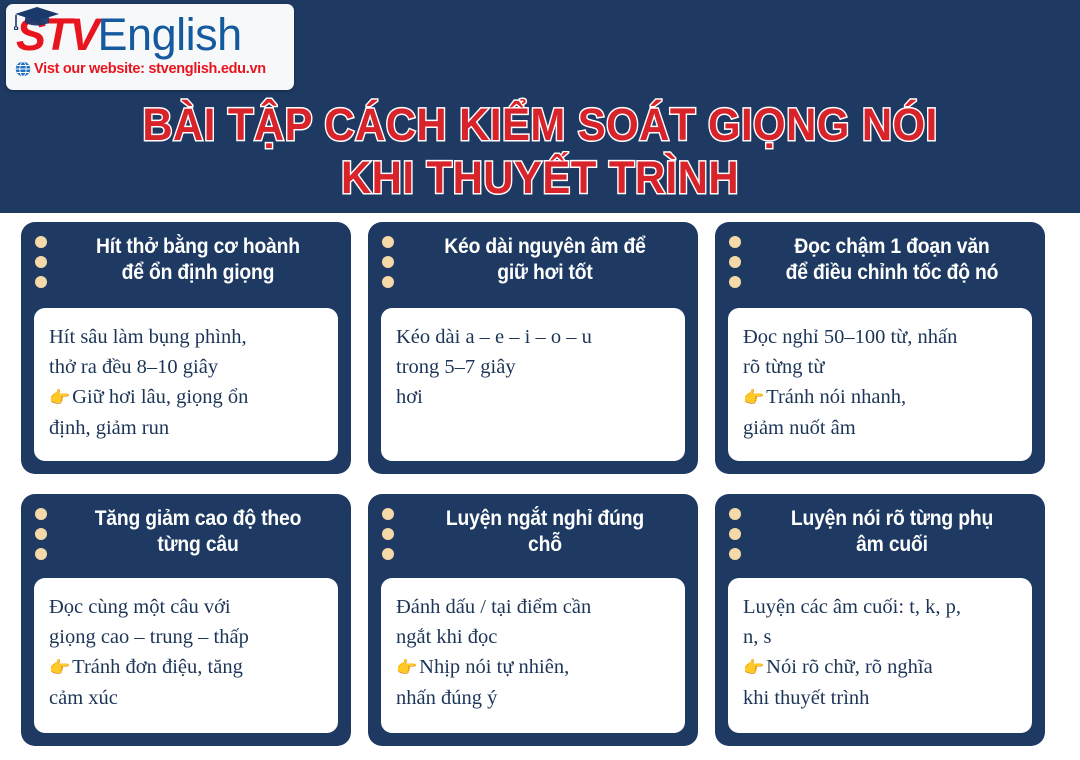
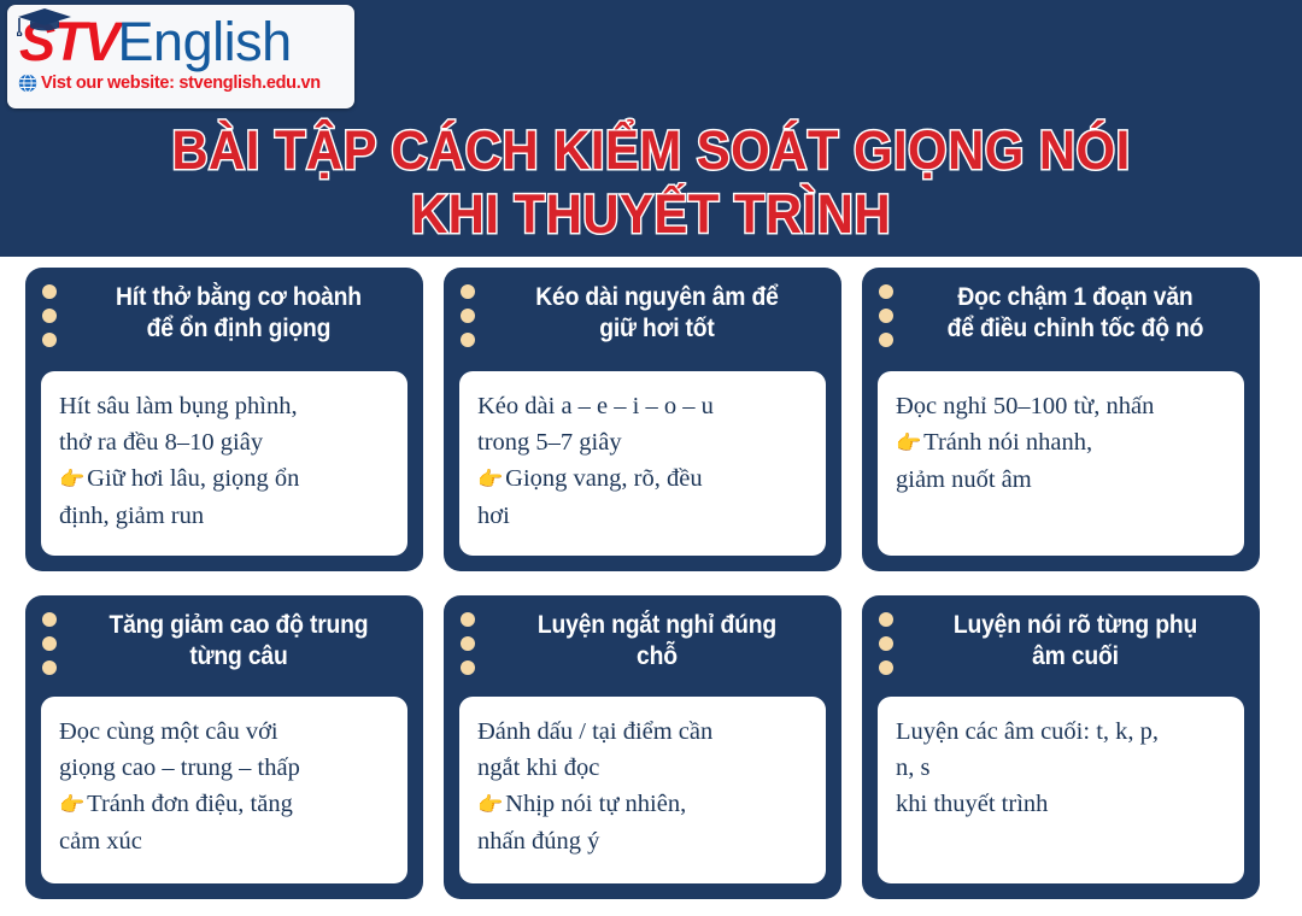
  STVEnglish
  Vist our website: stvenglish.edu.vn
  BÀI TẬP CÁCH KIỂM SOÁT GIỌNG NÓI
  KHI THUYẾT TRÌNH
  Hít thở bằng cơ hoành
  để ổn định giọng
  Hít sâu làm bụng phình,
  thở ra đều 8–10 giây
  👉Giữ hơi lâu, giọng ổn
  định, giảm run
  Kéo dài nguyên âm để
  giữ hơi tốt
  Kéo dài a – e – i – o – u
  trong 5–7 giây
+ 👉Giọng vang, rõ, đều
  hơi
  Đọc chậm 1 đoạn văn
  để điều chỉnh tốc độ nó
  Đọc nghỉ 50–100 từ, nhấn
- rõ từng từ
  👉Tránh nói nhanh,
  giảm nuốt âm
- Tăng giảm cao độ theo
+ Tăng giảm cao độ trung
  từng câu
  Đọc cùng một câu với
  giọng cao – trung – thấp
  👉Tránh đơn điệu, tăng
  cảm xúc
  Luyện ngắt nghỉ đúng
  chỗ
  Đánh dấu / tại điểm cần
  ngắt khi đọc
  👉Nhịp nói tự nhiên,
  nhấn đúng ý
  Luyện nói rõ từng phụ
  âm cuối
  Luyện các âm cuối: t, k, p,
  n, s
- 👉Nói rõ chữ, rõ nghĩa
  khi thuyết trình
